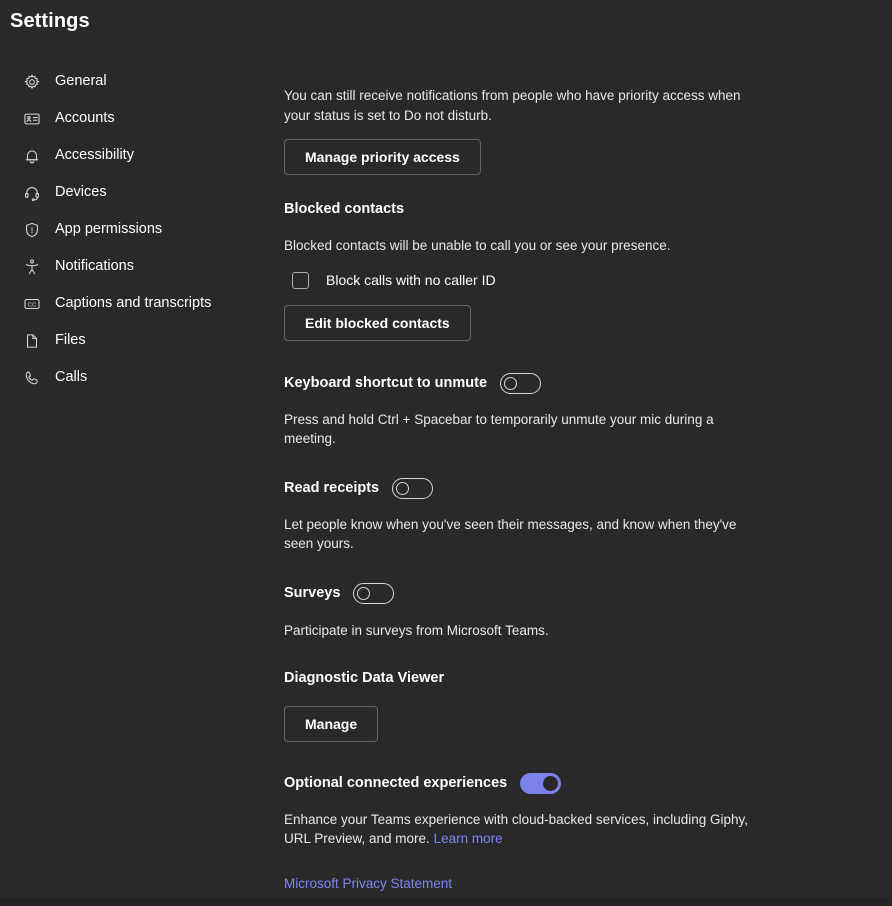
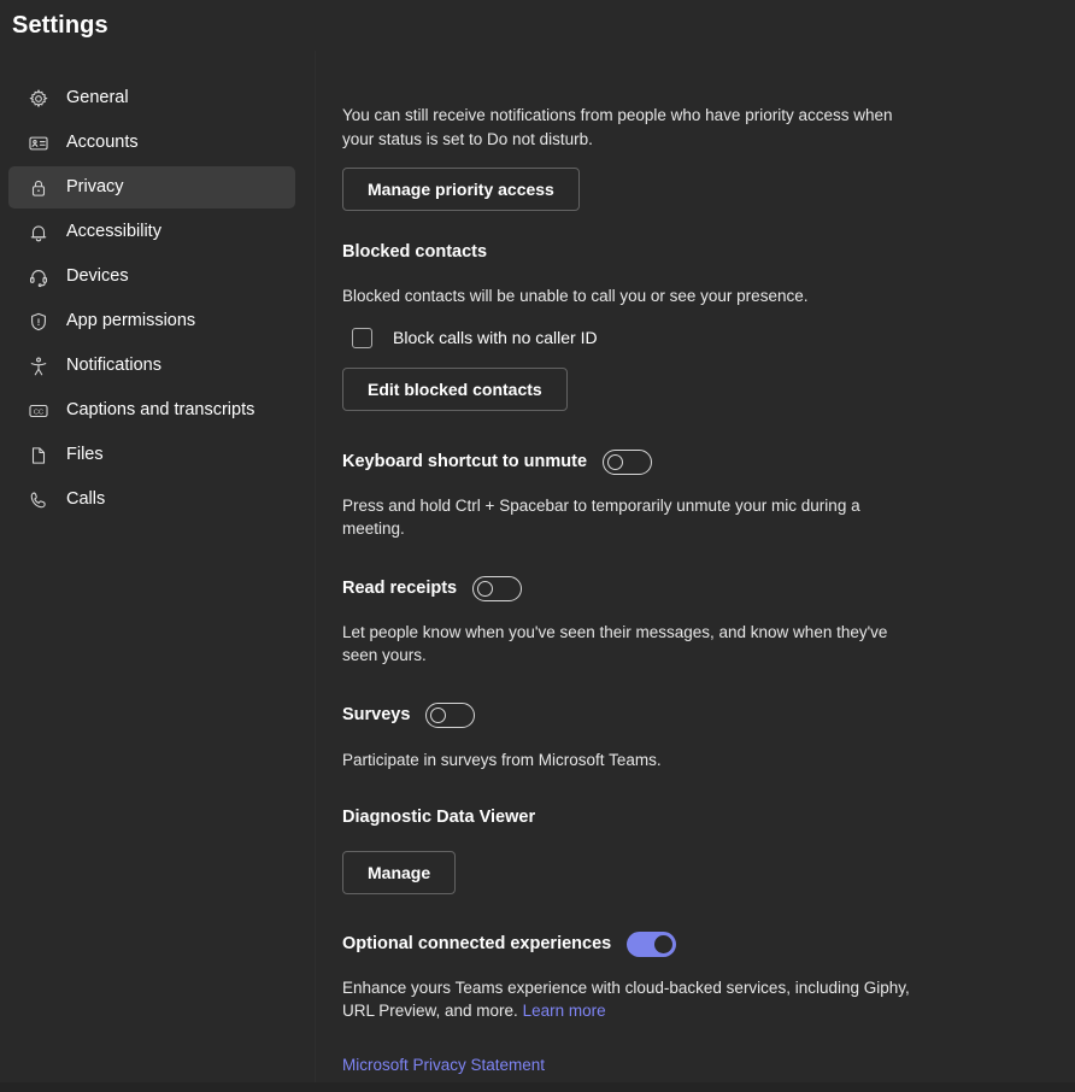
  Settings
  General
  Accounts
+ Privacy
  Accessibility
  Devices
  App permissions
  Notifications
  Captions and transcripts
  Files
  Calls
  You can still receive notifications from people who have priority access when your status is set to Do not disturb.
  Manage priority access
  Blocked contacts
  Blocked contacts will be unable to call you or see your presence.
  Block calls with no caller ID
  Edit blocked contacts
  Keyboard shortcut to unmute
  Press and hold Ctrl + Spacebar to temporarily unmute your mic during a meeting.
  Read receipts
  Let people know when you've seen their messages, and know when they've seen yours.
  Surveys
  Participate in surveys from Microsoft Teams.
  Diagnostic Data Viewer
  Manage
  Optional connected experiences
- Enhance your Teams experience with cloud-backed services, including Giphy, URL Preview, and more. Learn more
+ Enhance yours Teams experience with cloud-backed services, including Giphy, URL Preview, and more. Learn more
  Microsoft Privacy Statement
